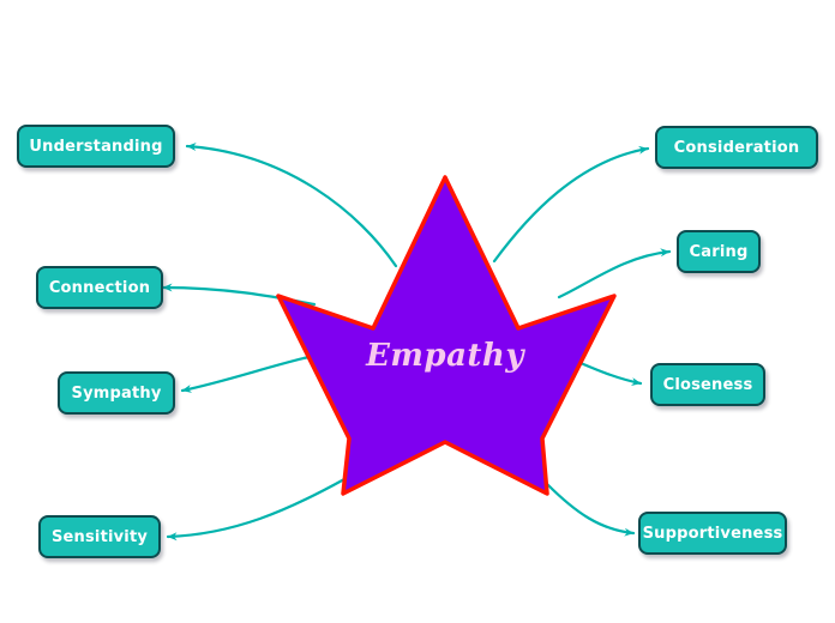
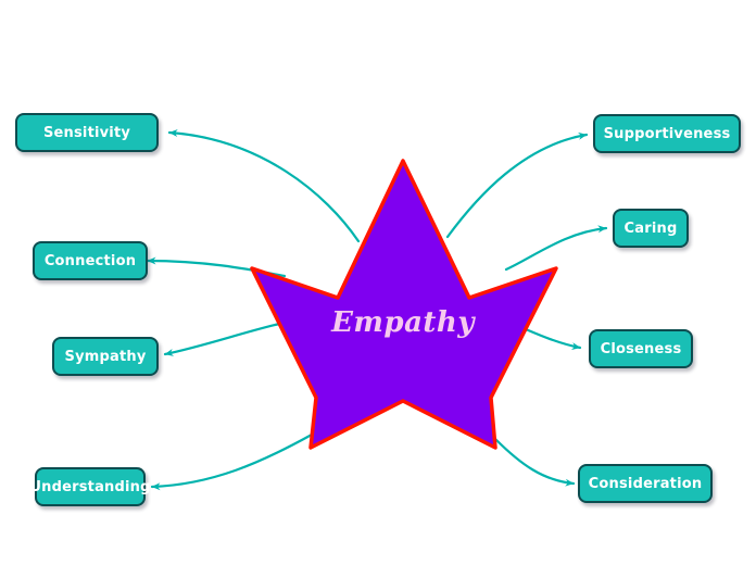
  Empathy
- Understanding
+ Sensitivity
  Connection
  Sympathy
- Sensitivity
+ Understanding
- Consideration
+ Supportiveness
  Caring
  Closeness
- Supportiveness
+ Consideration
